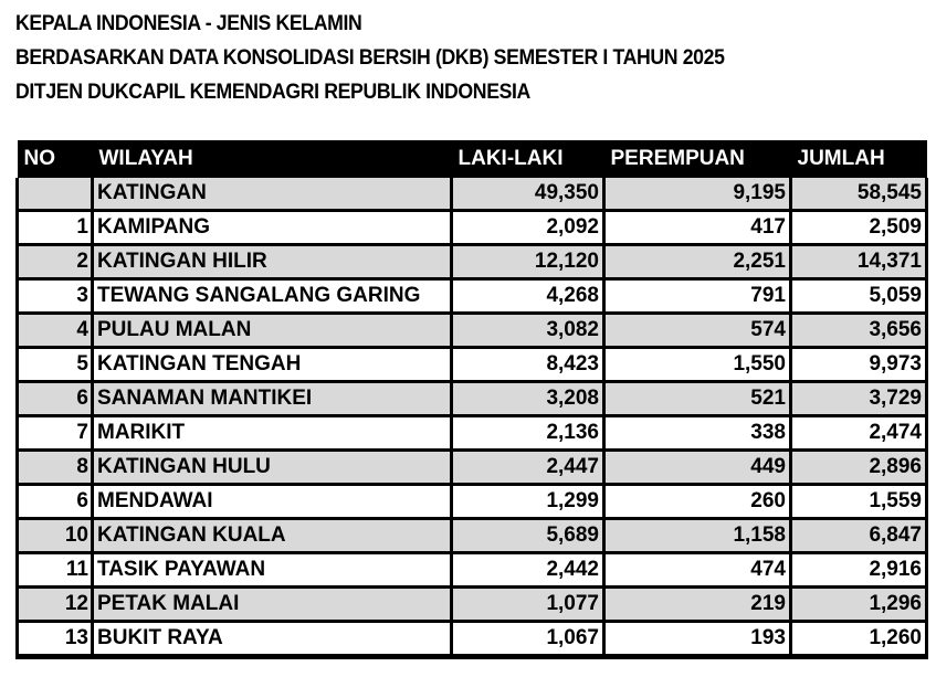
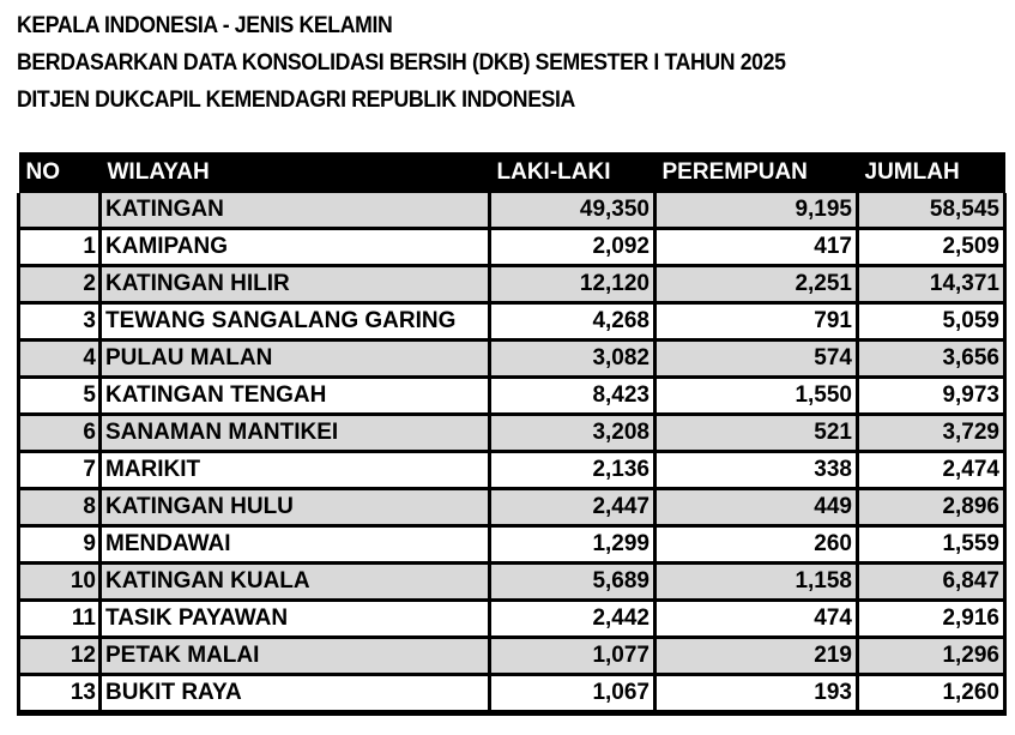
  KEPALA INDONESIA - JENIS KELAMIN
  BERDASARKAN DATA KONSOLIDASI BERSIH (DKB) SEMESTER I TAHUN 2025
  DITJEN DUKCAPIL KEMENDAGRI REPUBLIK INDONESIA
  NO	WILAYAH	LAKI-LAKI	PEREMPUAN	JUMLAH
  	KATINGAN	49,350	9,195	58,545
  1	KAMIPANG	2,092	417	2,509
  2	KATINGAN HILIR	12,120	2,251	14,371
  3	TEWANG SANGALANG GARING	4,268	791	5,059
  4	PULAU MALAN	3,082	574	3,656
  5	KATINGAN TENGAH	8,423	1,550	9,973
  6	SANAMAN MANTIKEI	3,208	521	3,729
  7	MARIKIT	2,136	338	2,474
  8	KATINGAN HULU	2,447	449	2,896
- 6	MENDAWAI	1,299	260	1,559
+ 9	MENDAWAI	1,299	260	1,559
  10	KATINGAN KUALA	5,689	1,158	6,847
  11	TASIK PAYAWAN	2,442	474	2,916
  12	PETAK MALAI	1,077	219	1,296
  13	BUKIT RAYA	1,067	193	1,260
